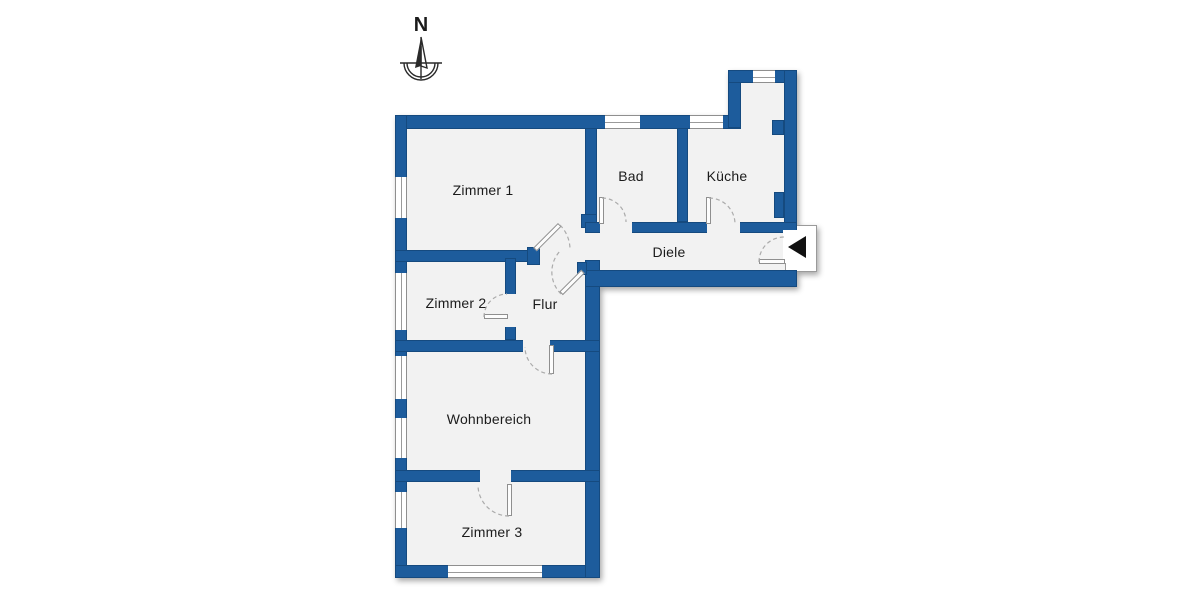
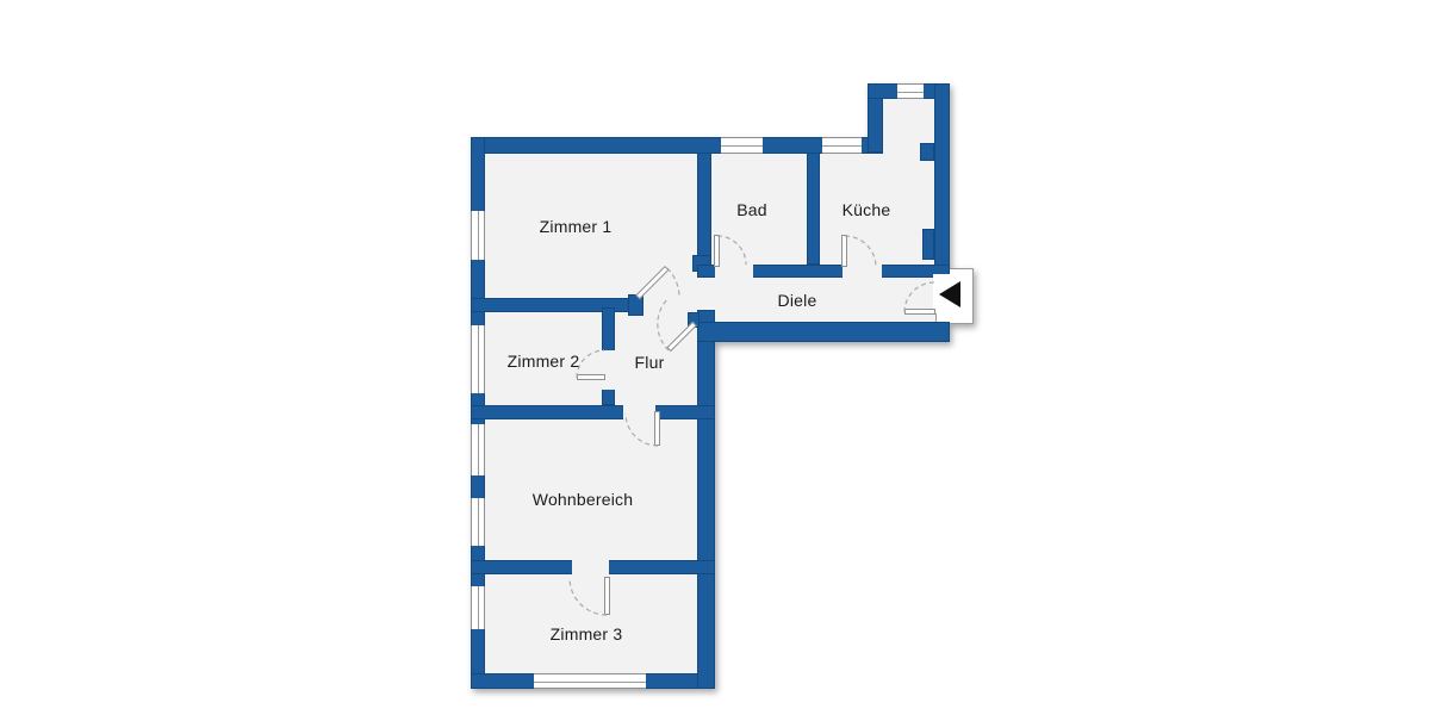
- N
  Zimmer 1
  Bad
  Küche
  Diele
  Zimmer 2
  Flur
  Wohnbereich
  Zimmer 3
